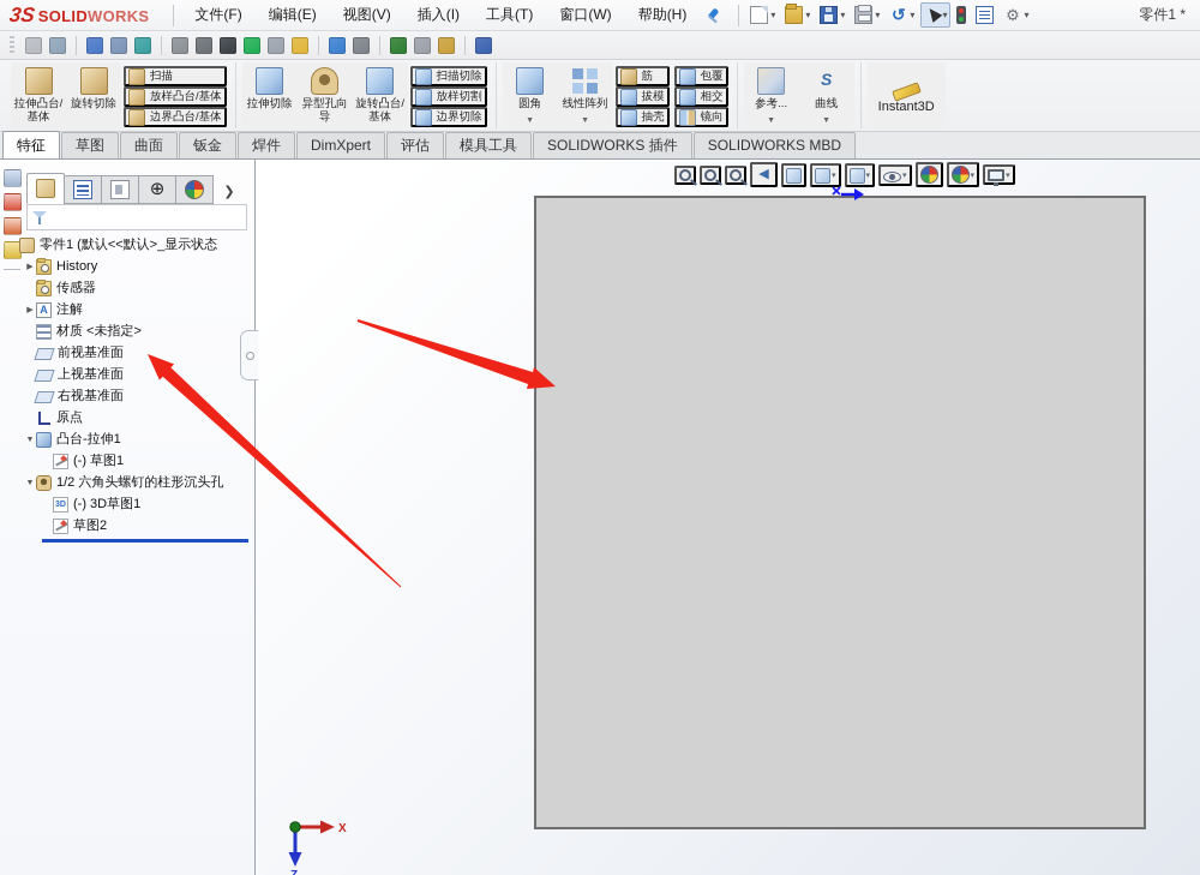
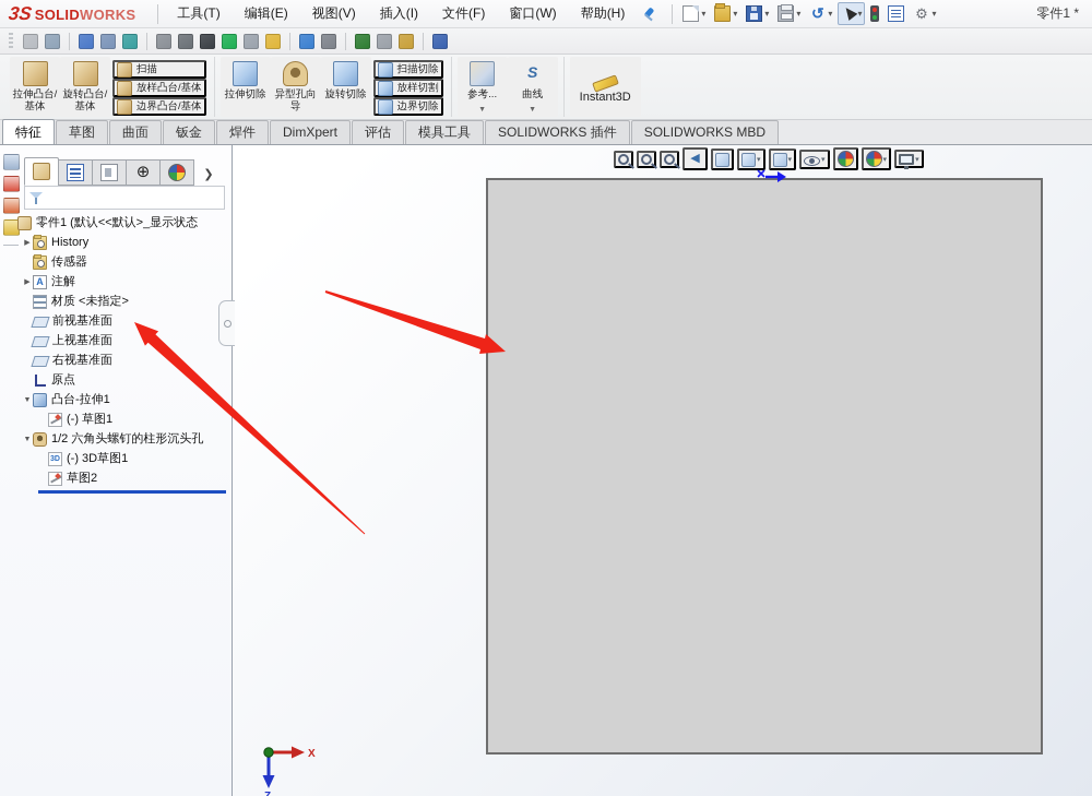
  SOLID
  WORKS
- 文件(F)
+ 工具(T)
  编辑(E)
  视图(V)
  插入(I)
- 工具(T)
+ 文件(F)
  窗口(W)
  帮助(H)
  ▾
  ▾
  ▾
  ▾
  ↺
  ▾
  ▾
  ⚙
  ▾
  零件1 *
  拉伸凸台/基体
- 旋转切除
+ 旋转凸台/基体
  扫描
  放样凸台/基体
  边界凸台/基体
  拉伸切除
  异型孔向导
- 旋转凸台/基体
+ 旋转切除
  扫描切除
  放样切割
  边界切除
- 圆角
- 线性阵列
- 筋
- 拔模
- 抽壳
- 包覆
- 相交
- 镜向
  参考...
  S
  曲线
  Instant3D
  特征
  草图
  曲面
  钣金
  焊件
  DimXpert
  评估
  模具工具
  SOLIDWORKS 插件
  SOLIDWORKS MBD
  ◀
  X
  ⊕
  ❯
  零件1 (默认<<默认>_显示状态
  History
  传感器
  A
  注解
  材质 <未指定>
  前视基准面
  上视基准面
  右视基准面
  原点
  凸台-拉伸1
  (-) 草图1
  1/2 六角头螺钉的柱形沉头孔
  (-) 3D草图1
  草图2
